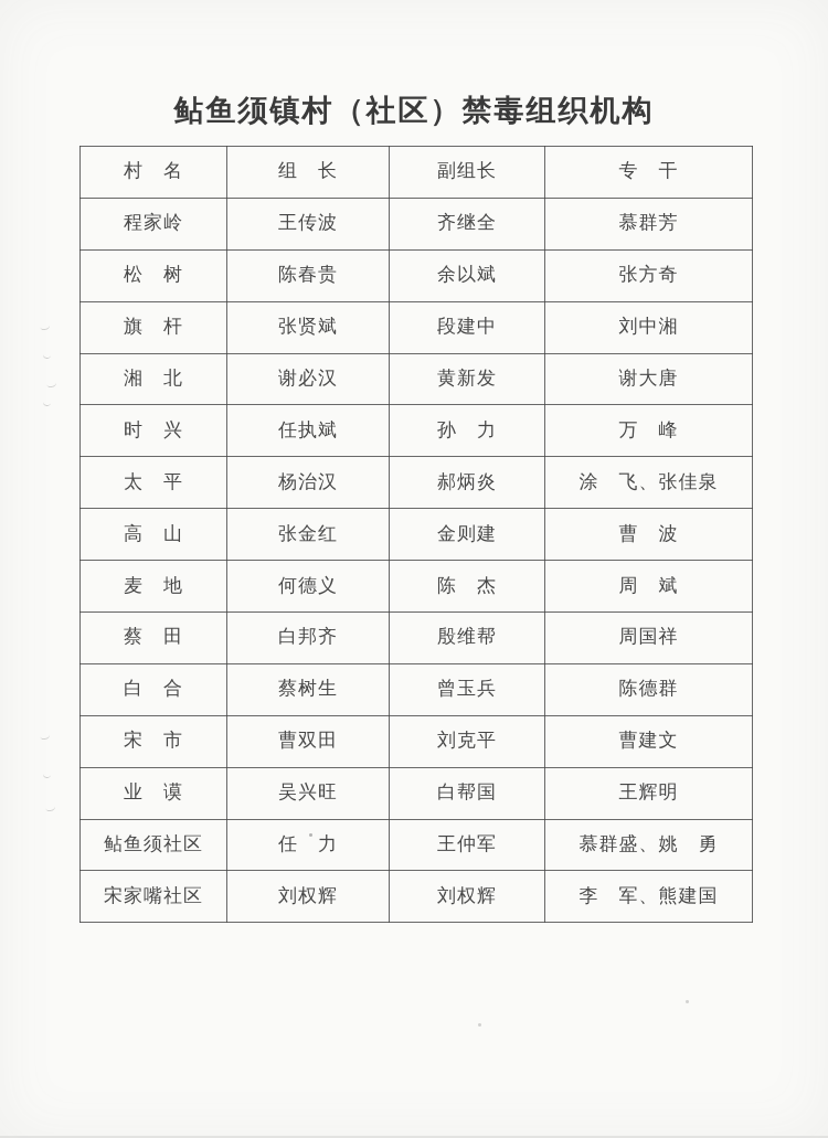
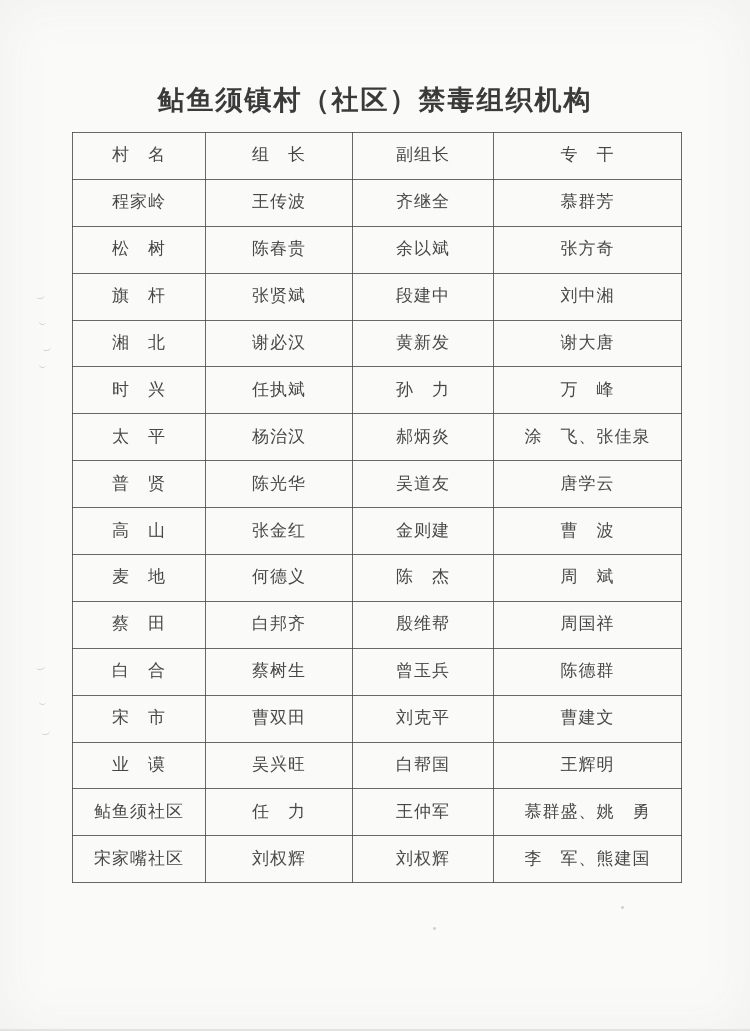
  鲇鱼须镇村（社区）禁毒组织机构
  村 名	组 长	副组长	专 干
  程家岭	王传波	齐继全	慕群芳
  松 树	陈春贵	余以斌	张方奇
  旗 杆	张贤斌	段建中	刘中湘
  湘 北	谢必汉	黄新发	谢大唐
  时 兴	任执斌	孙 力	万 峰
  太 平	杨治汉	郝炳炎	涂 飞、张佳泉
+ 普 贤	陈光华	吴道友	唐学云
  高 山	张金红	金则建	曹 波
  麦 地	何德义	陈 杰	周 斌
  蔡 田	白邦齐	殷维帮	周国祥
  白 合	蔡树生	曾玉兵	陈德群
  宋 市	曹双田	刘克平	曹建文
  业 谟	吴兴旺	白帮国	王辉明
  鲇鱼须社区	任 力	王仲军	慕群盛、姚 勇
  宋家嘴社区	刘权辉	刘权辉	李 军、熊建国
